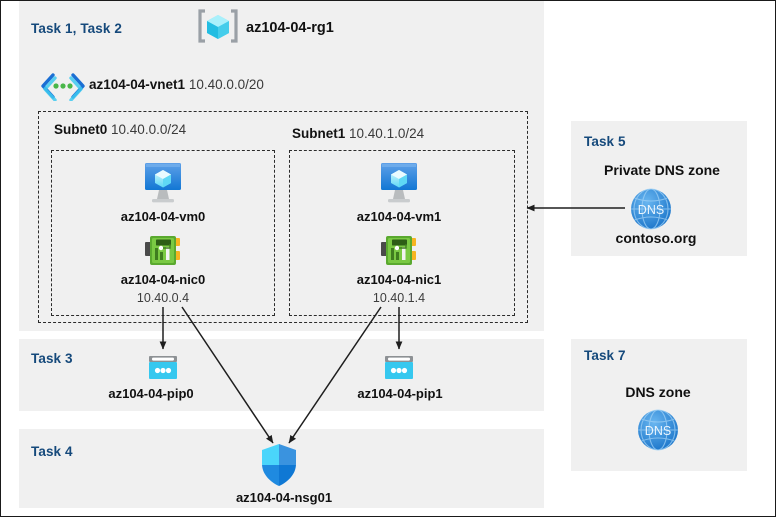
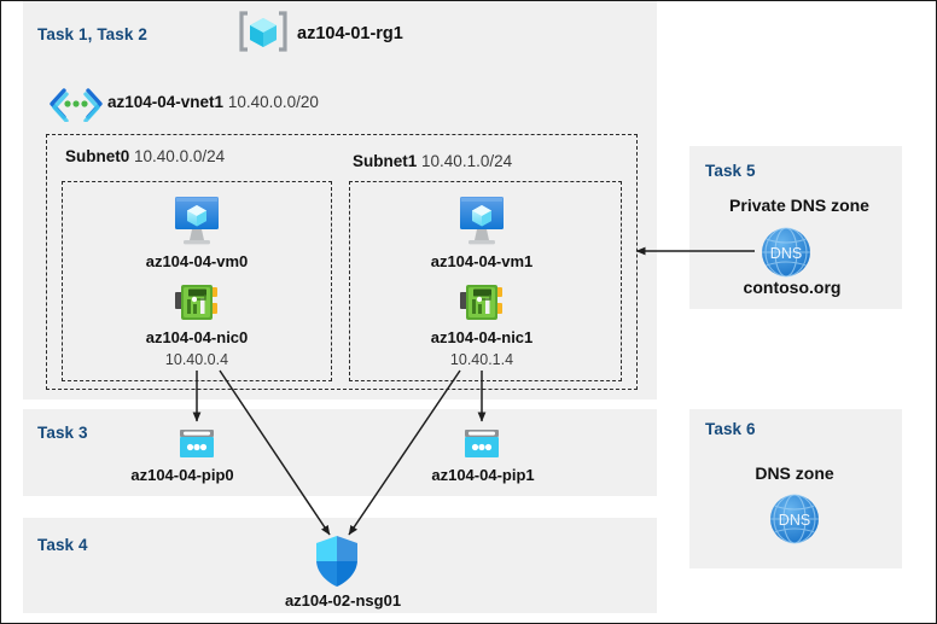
  Task 1, Task 2
- az104-04-rg1
+ az104-01-rg1
  az104-04-vnet1 10.40.0.0/20
  Subnet0 10.40.0.0/24
  az104-04-vm0
  az104-04-nic0
  10.40.0.4
  Subnet1 10.40.1.0/24
  az104-04-vm1
  az104-04-nic1
  10.40.1.4
  Task 3
  az104-04-pip0
  az104-04-pip1
  Task 4
- az104-04-nsg01
+ az104-02-nsg01
  Task 5
  Private DNS zone
  DNS
  contoso.org
- Task 7
+ Task 6
  DNS zone
  DNS
